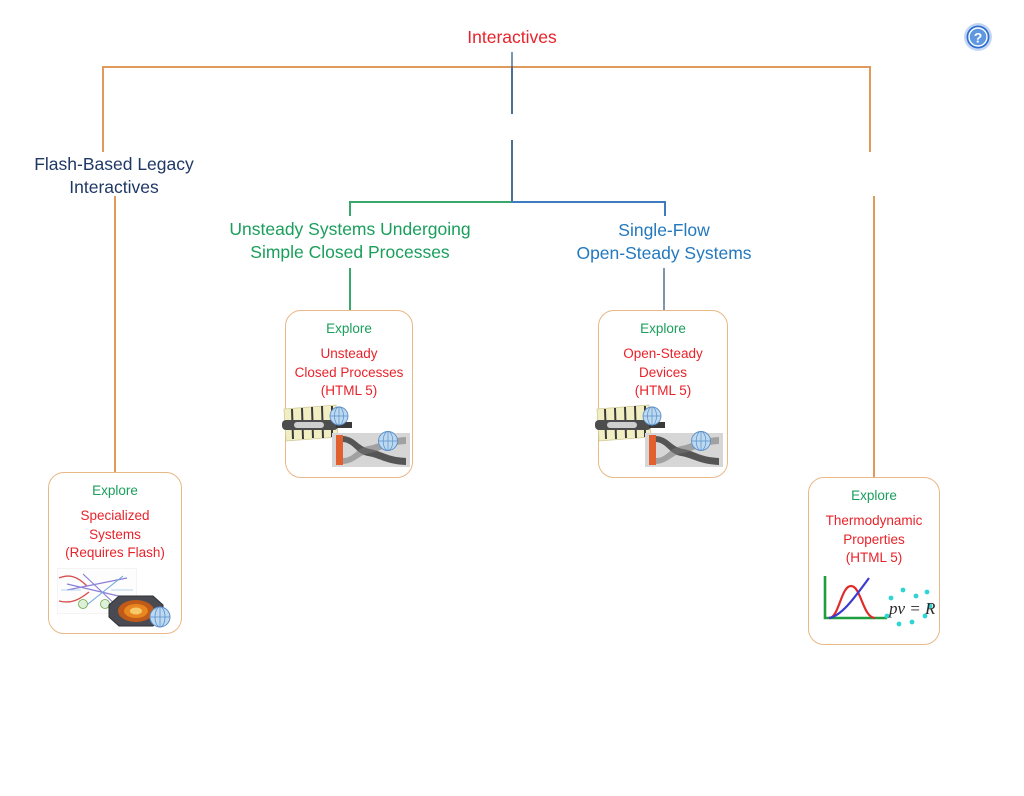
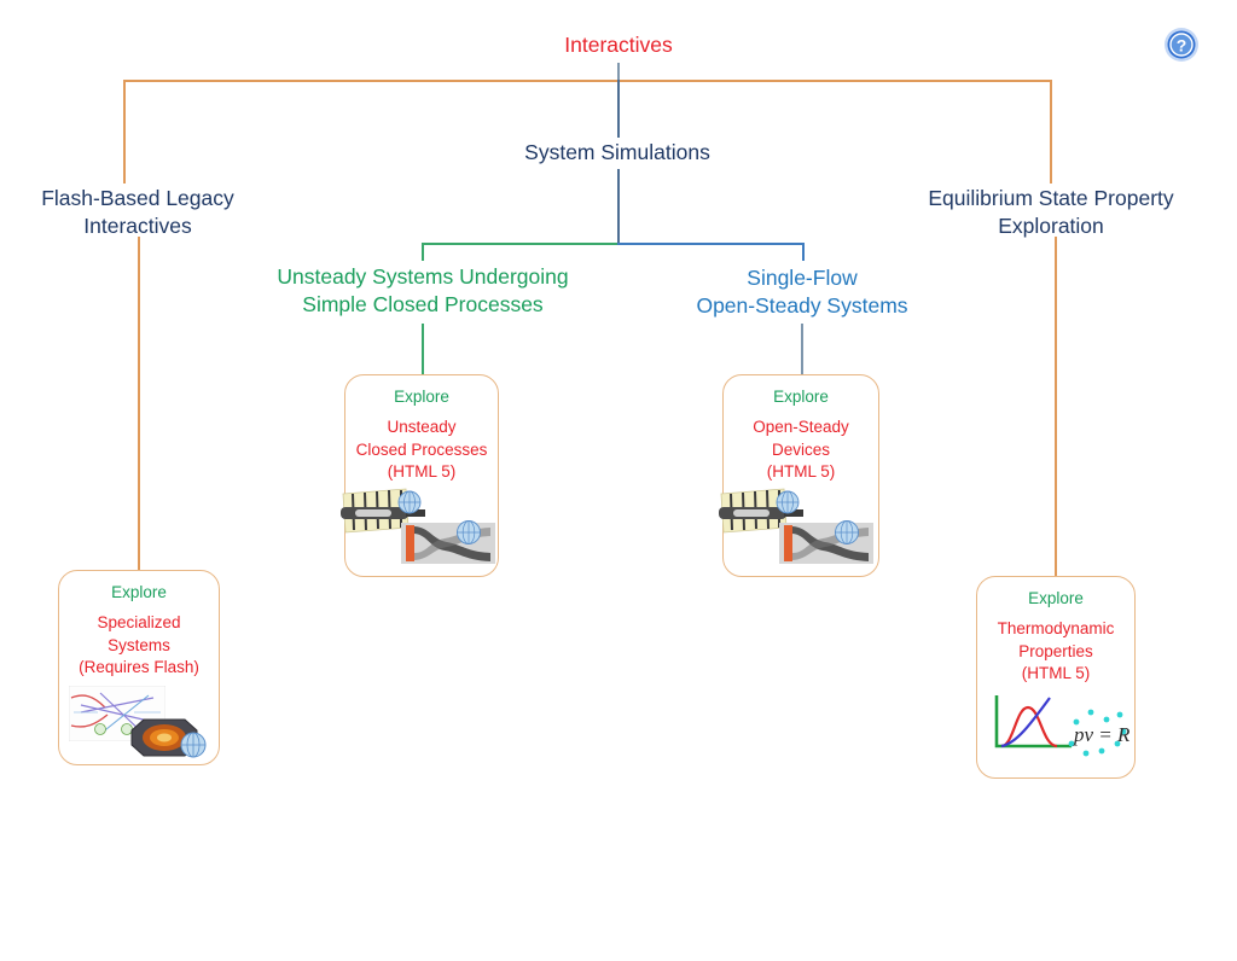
  Interactives
  Flash-Based Legacy
  Interactives
+ System Simulations
+ Equilibrium State Property
+ Exploration
  Unsteady Systems Undergoing
  Simple Closed Processes
  Single-Flow
  Open-Steady Systems
  Explore
  Specialized
  Systems
  (Requires Flash)
  Explore
  Unsteady
  Closed Processes
  (HTML 5)
  Explore
  Open-Steady
  Devices
  (HTML 5)
  Explore
  Thermodynamic
  Properties
  (HTML 5)
  pv = R
  ?
